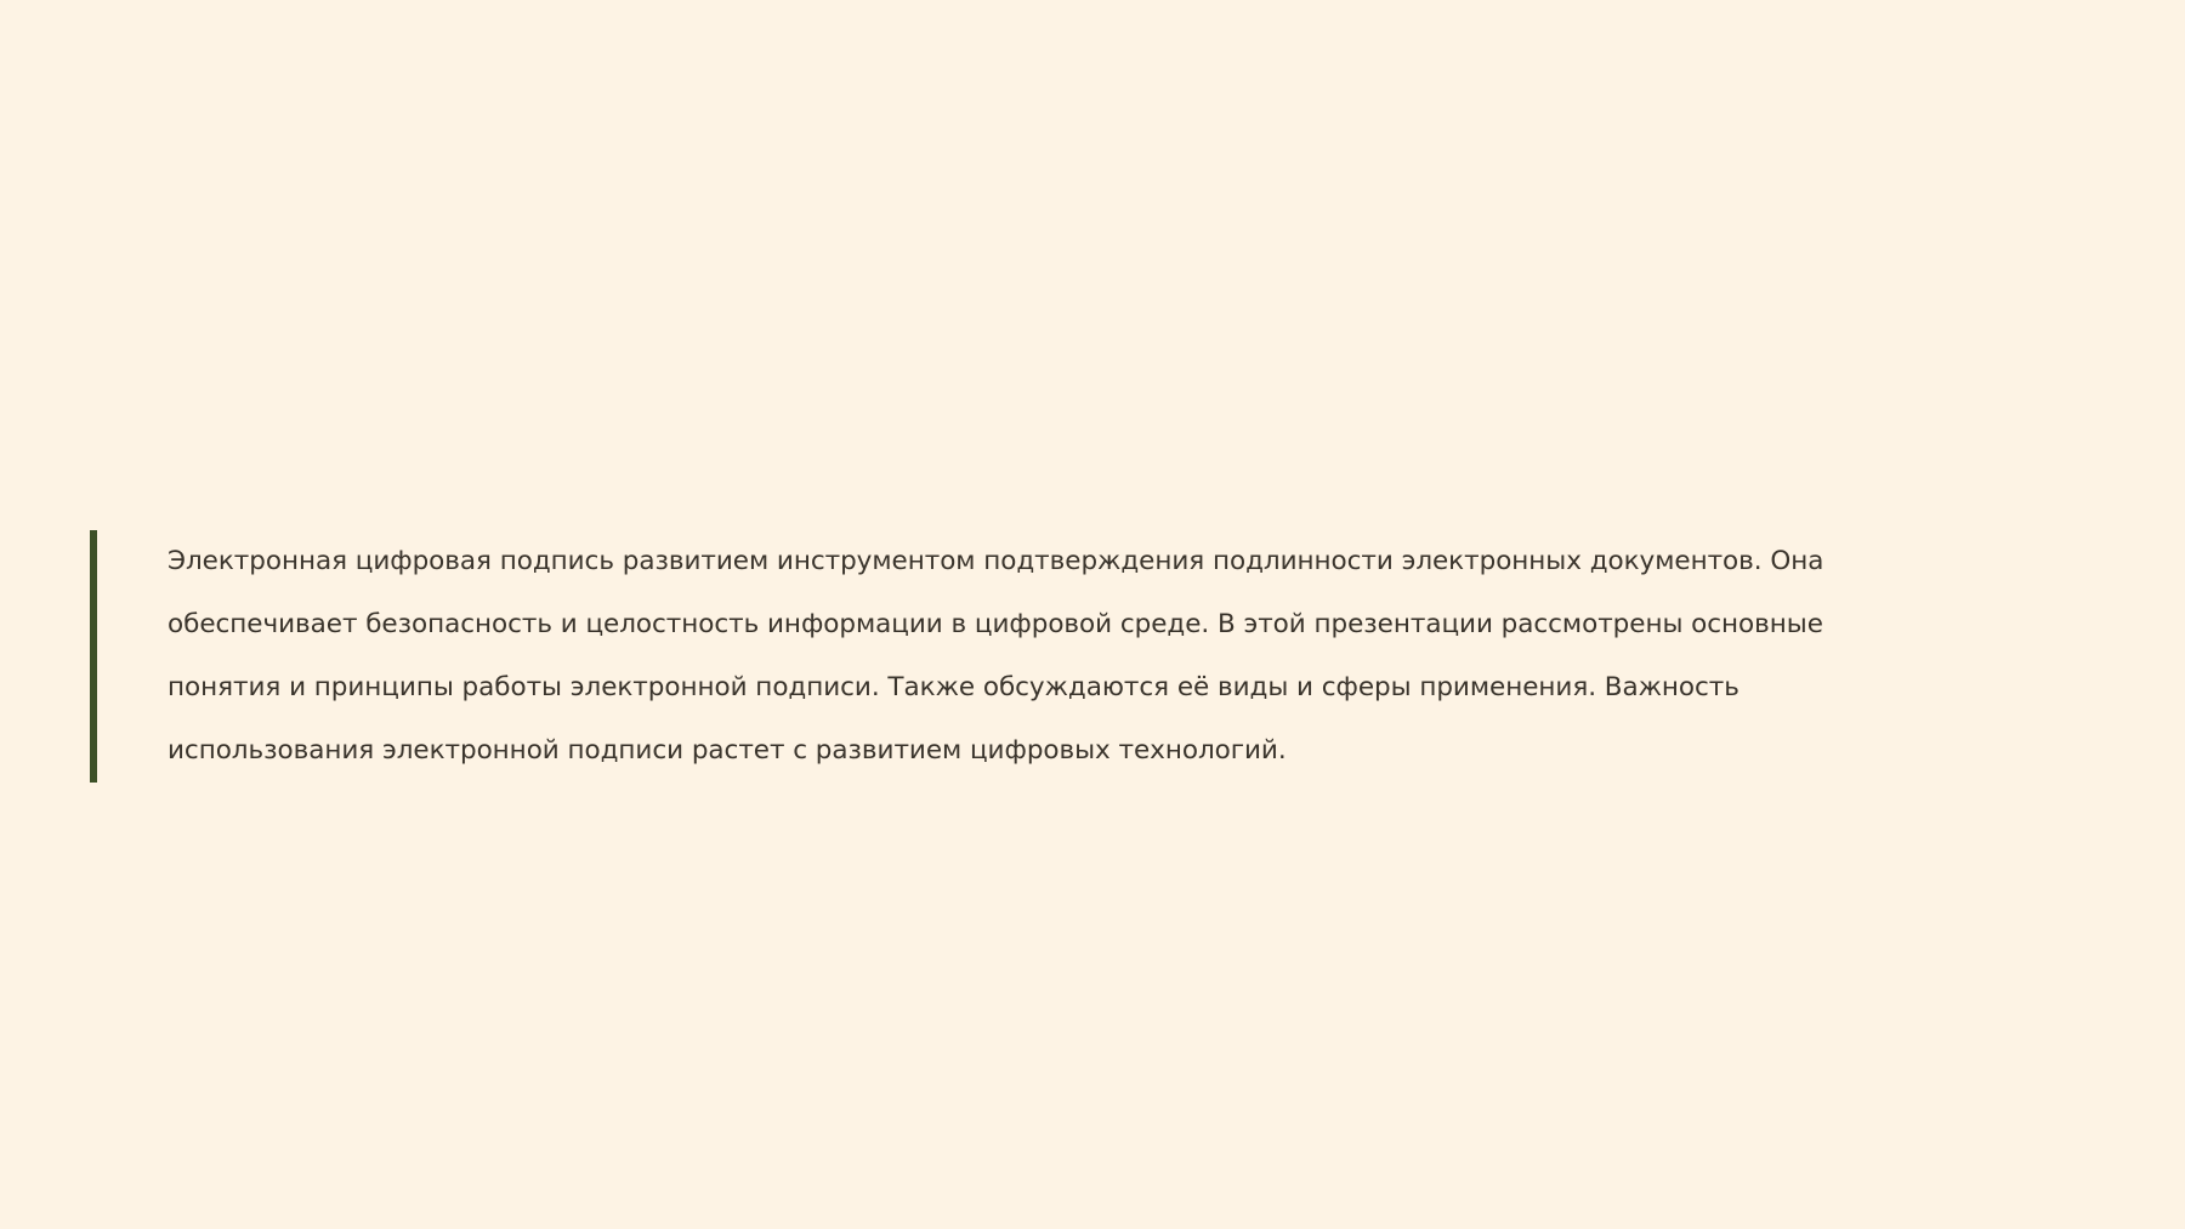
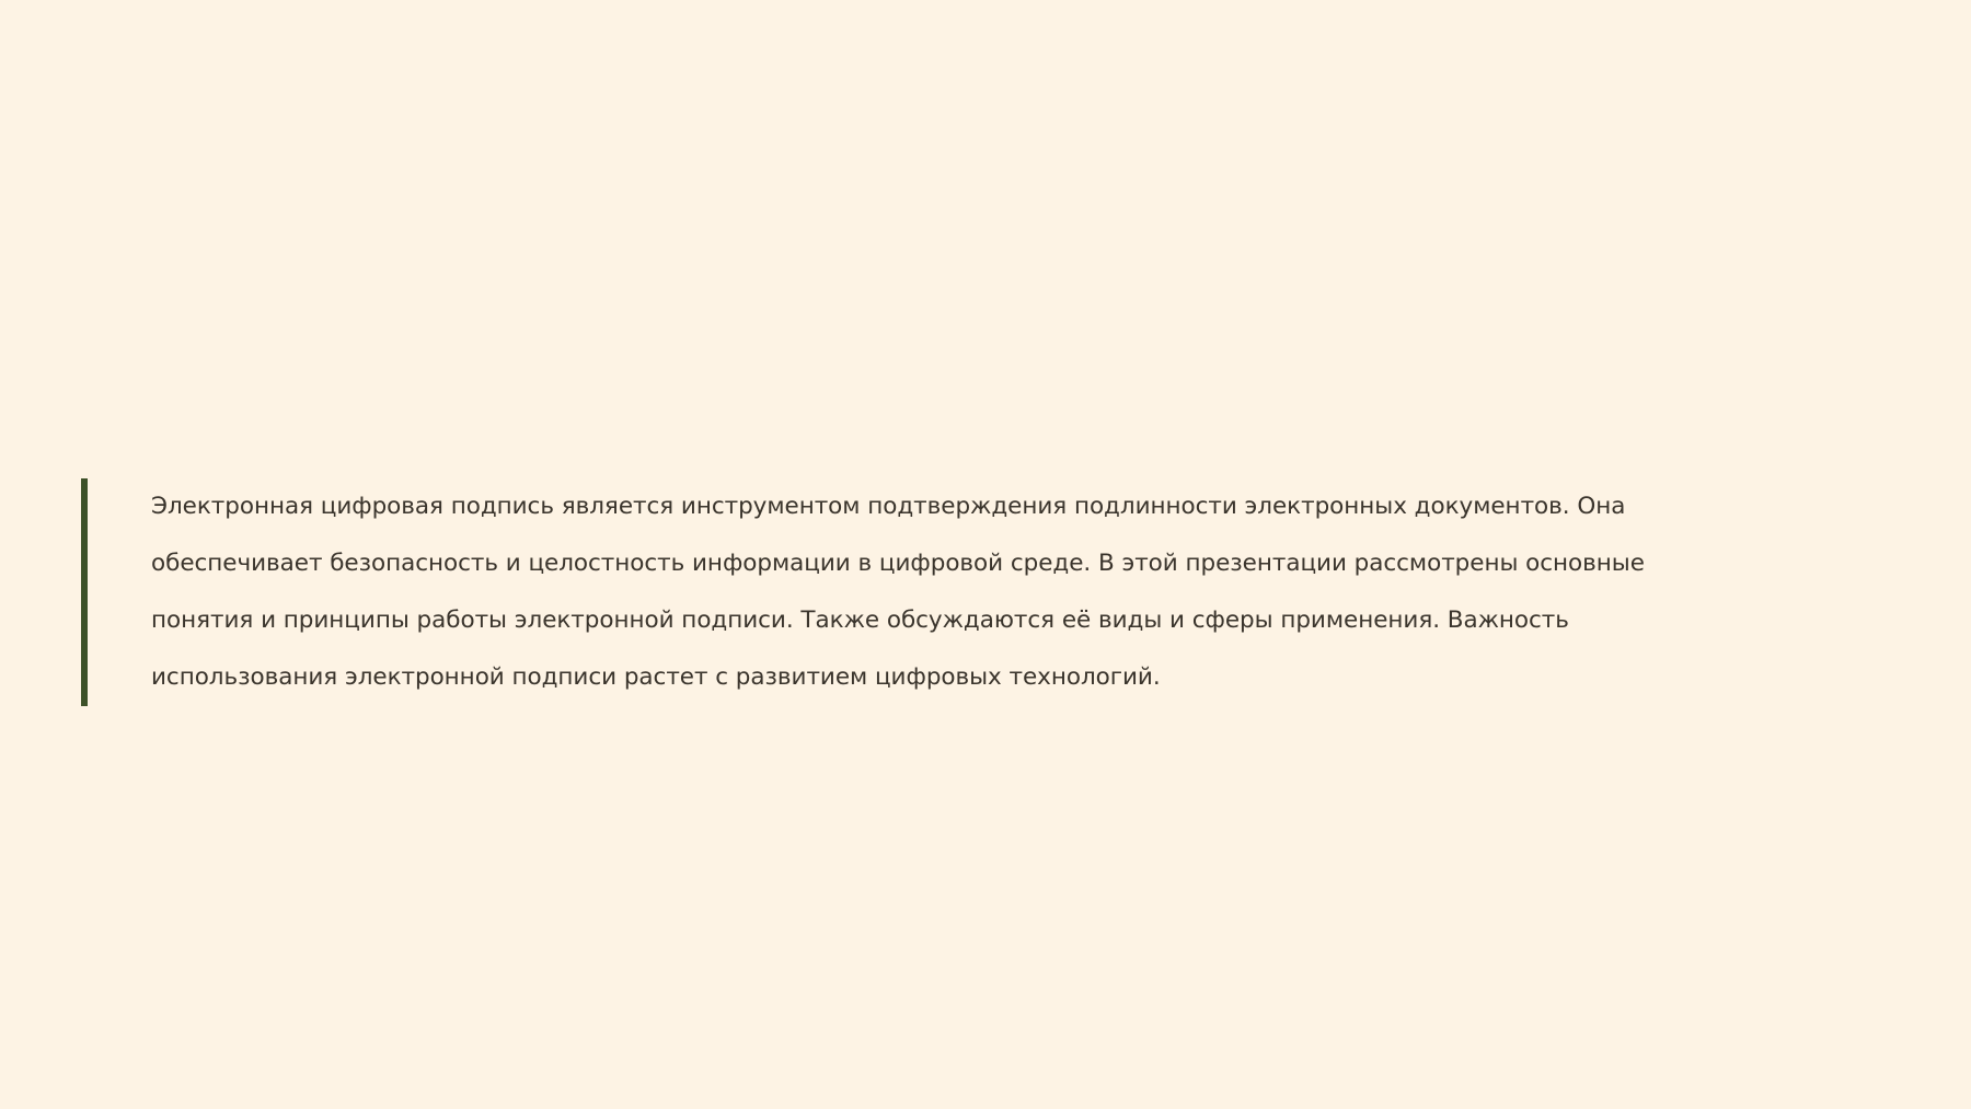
- Электронная цифровая подпись развитием инструментом подтверждения подлинности электронных документов. Она обеспечивает безопасность и целостность информации в цифровой среде. В этой презентации рассмотрены основные понятия и принципы работы электронной подписи. Также обсуждаются её виды и сферы применения. Важность использования электронной подписи растет с развитием цифровых технологий.
+ Электронная цифровая подпись является инструментом подтверждения подлинности электронных документов. Она обеспечивает безопасность и целостность информации в цифровой среде. В этой презентации рассмотрены основные понятия и принципы работы электронной подписи. Также обсуждаются её виды и сферы применения. Важность использования электронной подписи растет с развитием цифровых технологий.
